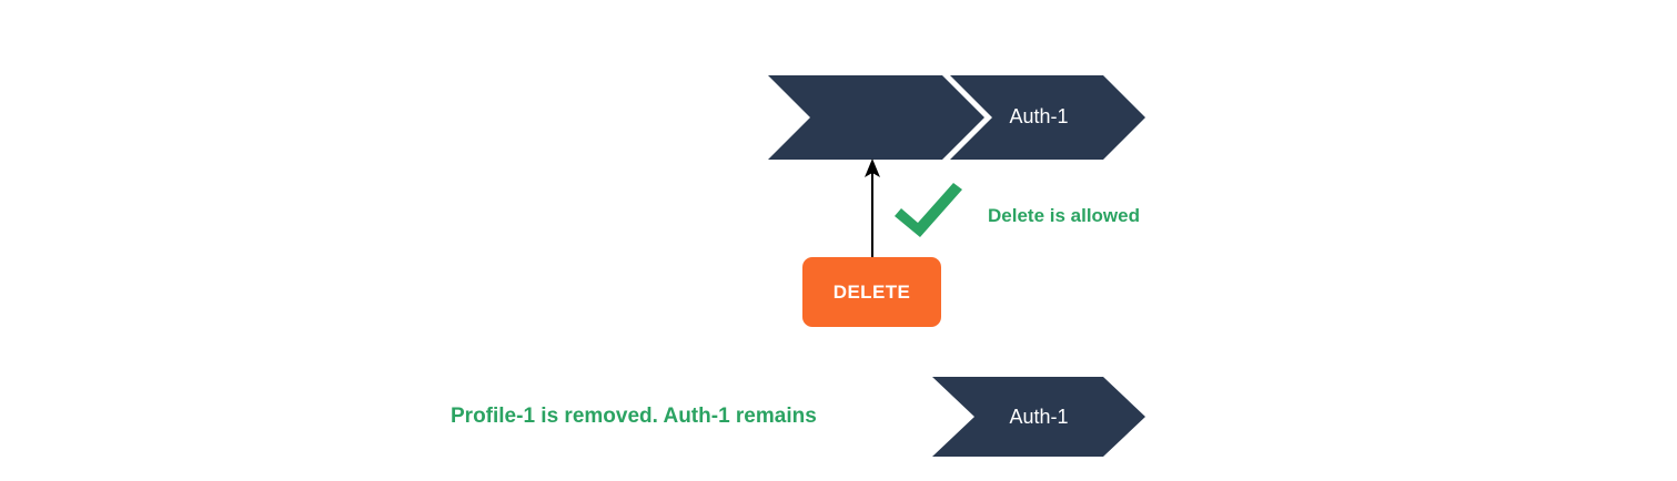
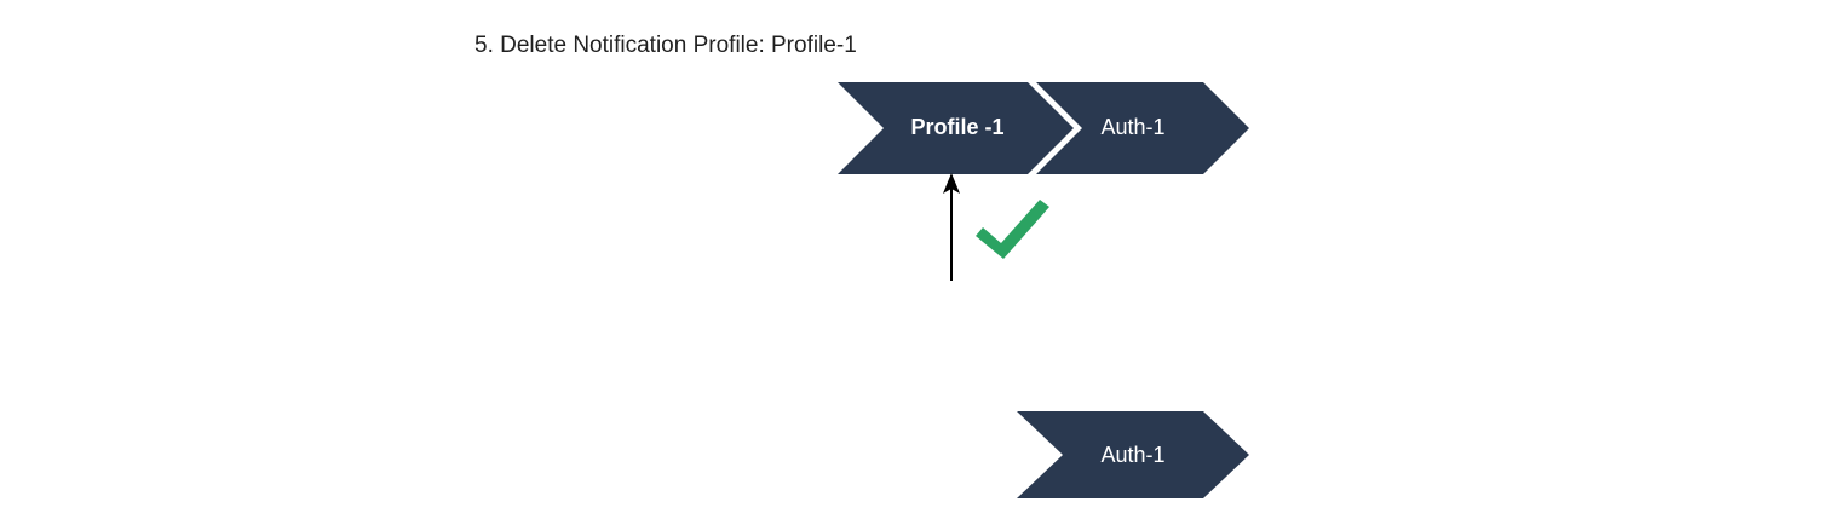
+ 5. Delete Notification Profile: Profile-1
+ Profile -1
  Auth-1
  Auth-1
- DELETE
- Delete is allowed
- Profile-1 is removed. Auth-1 remains
